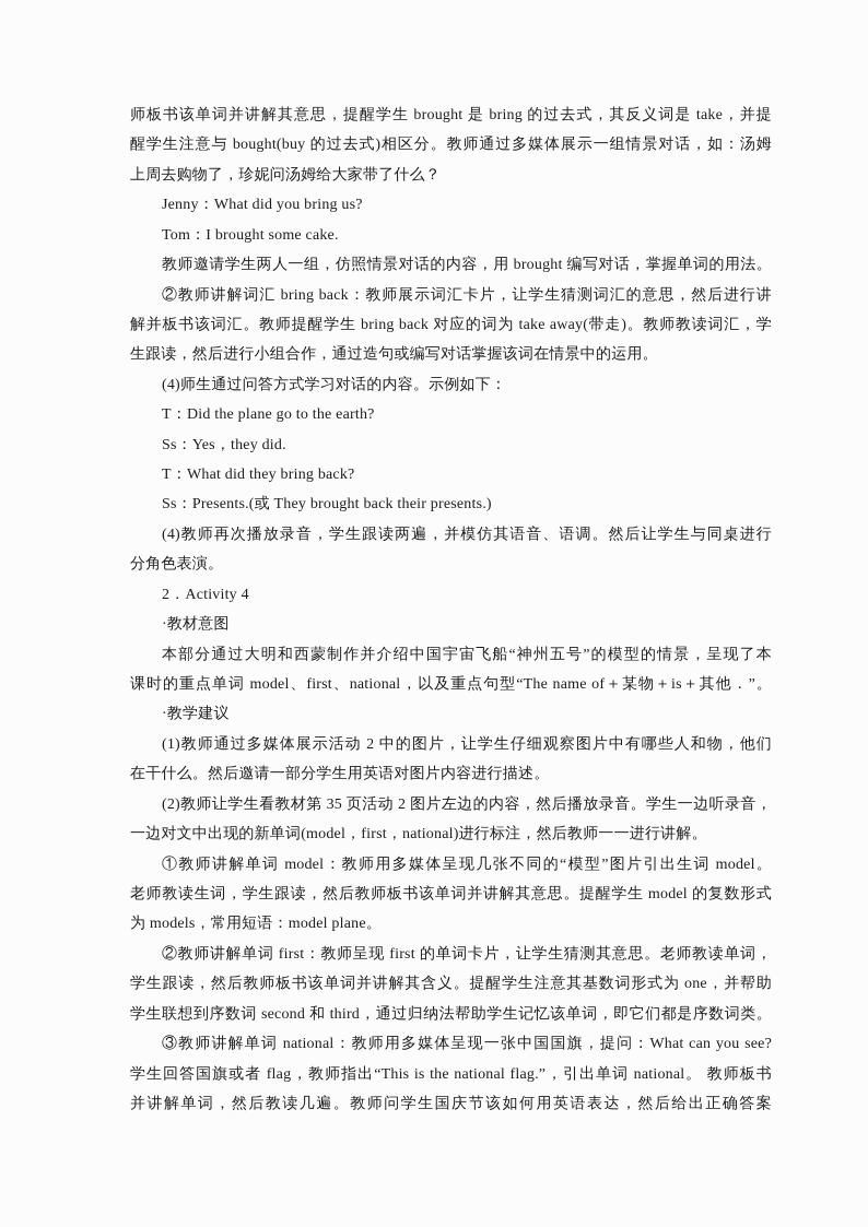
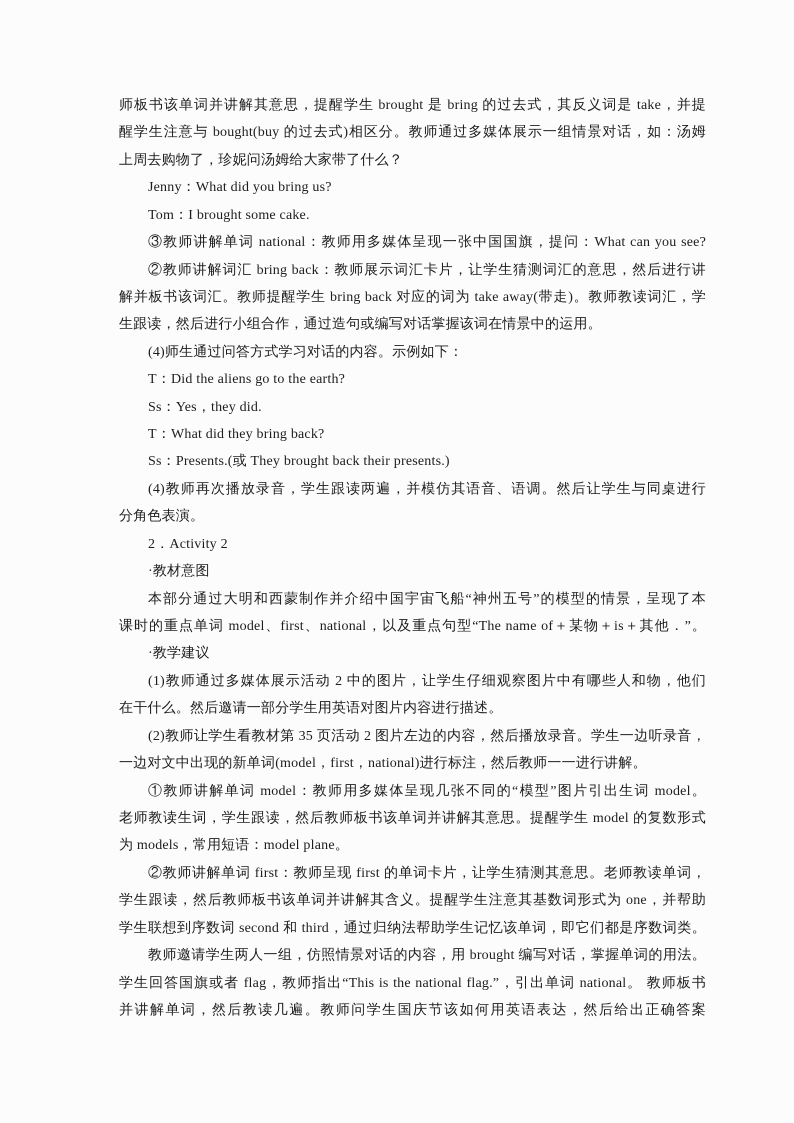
  师板书该单词并讲解其意思，提醒学生 brought 是 bring 的过去式，其反义词是 take，并提
  醒学生注意与 bought(buy 的过去式)相区分。教师通过多媒体展示一组情景对话，如：汤姆
  上周去购物了，珍妮问汤姆给大家带了什么？
  Jenny：What did you bring us?
  Tom：I brought some cake.
- 教师邀请学生两人一组，仿照情景对话的内容，用 brought 编写对话，掌握单词的用法。
+ ③教师讲解单词 national：教师用多媒体呈现一张中国国旗，提问：What can you see?
  ②教师讲解词汇 bring back：教师展示词汇卡片，让学生猜测词汇的意思，然后进行讲
  解并板书该词汇。教师提醒学生 bring back 对应的词为 take away(带走)。教师教读词汇，学
  生跟读，然后进行小组合作，通过造句或编写对话掌握该词在情景中的运用。
  (4)师生通过问答方式学习对话的内容。示例如下：
- T：Did the plane go to the earth?
+ T：Did the aliens go to the earth?
  Ss：Yes，they did.
  T：What did they bring back?
  Ss：Presents.(或 They brought back their presents.)
  (4)教师再次播放录音，学生跟读两遍，并模仿其语音、语调。然后让学生与同桌进行
  分角色表演。
- 2．Activity 4
+ 2．Activity 2
  ·教材意图
  本部分通过大明和西蒙制作并介绍中国宇宙飞船“神州五号”的模型的情景，呈现了本
  课时的重点单词 model、first、national，以及重点句型“The name of＋某物＋is＋其他．”。
  ·教学建议
  (1)教师通过多媒体展示活动 2 中的图片，让学生仔细观察图片中有哪些人和物，他们
  在干什么。然后邀请一部分学生用英语对图片内容进行描述。
  (2)教师让学生看教材第 35 页活动 2 图片左边的内容，然后播放录音。学生一边听录音，
  一边对文中出现的新单词(model，first，national)进行标注，然后教师一一进行讲解。
  ①教师讲解单词 model：教师用多媒体呈现几张不同的“模型”图片引出生词 model。
  老师教读生词，学生跟读，然后教师板书该单词并讲解其意思。提醒学生 model 的复数形式
  为 models，常用短语：model plane。
  ②教师讲解单词 first：教师呈现 first 的单词卡片，让学生猜测其意思。老师教读单词，
  学生跟读，然后教师板书该单词并讲解其含义。提醒学生注意其基数词形式为 one，并帮助
  学生联想到序数词 second 和 third，通过归纳法帮助学生记忆该单词，即它们都是序数词类。
- ③教师讲解单词 national：教师用多媒体呈现一张中国国旗，提问：What can you see?
+ 教师邀请学生两人一组，仿照情景对话的内容，用 brought 编写对话，掌握单词的用法。
  学生回答国旗或者 flag，教师指出“This is the national flag.”，引出单词 national。 教师板书
  并讲解单词，然后教读几遍。教师问学生国庆节该如何用英语表达，然后给出正确答案
